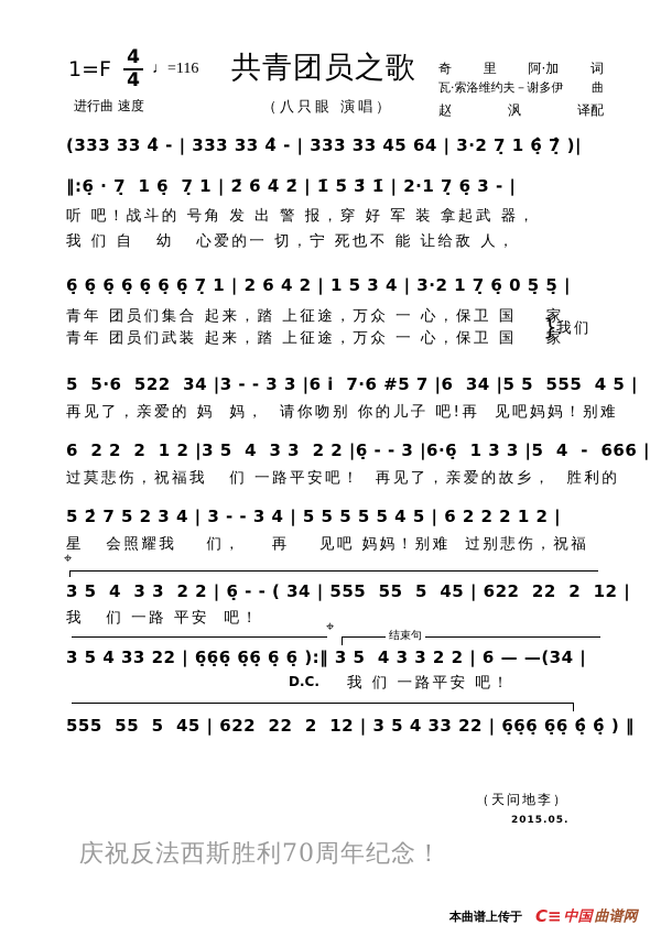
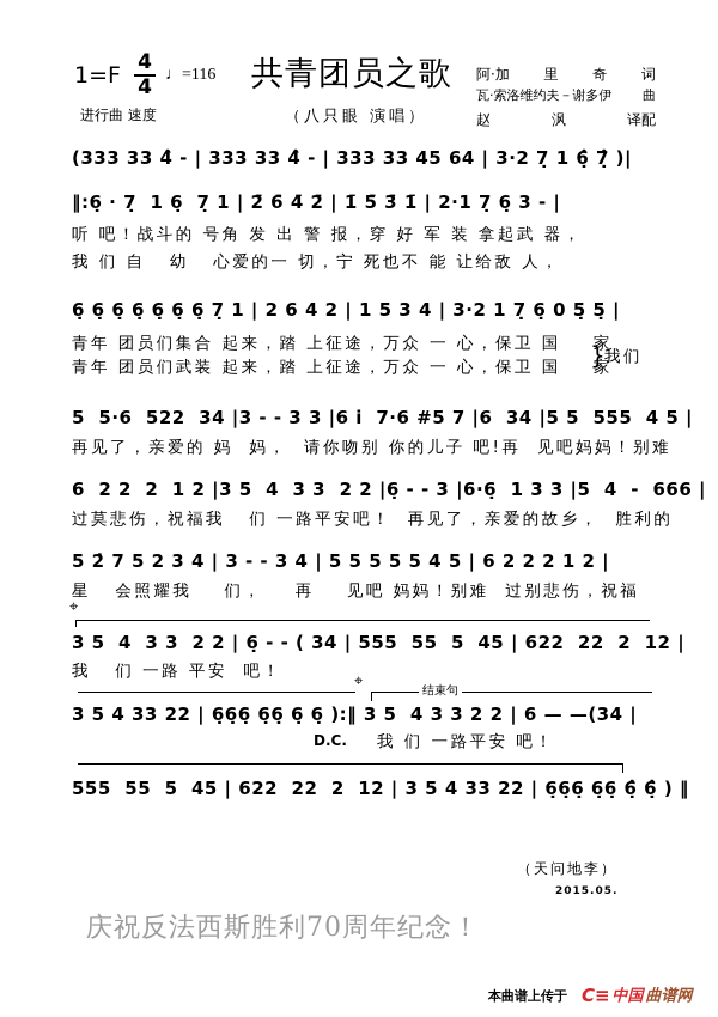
  1=F
  4
  4
  ♩=116
  进行曲 速度
  共青团员之歌
  （八只眼 演唱）
- 奇
+ 阿·加
  里
- 阿·加
+ 奇
  词
  瓦·索洛维约夫－谢多伊
  曲
  赵
  沨
  译配
  (333 33 4̂ - | 333 33 4̂ - | 333 33 45 64 | 3·2 7̣ 1 6̣̂ 7̣̂ )|
  ‖:6̣ · 7̣ 1 6̣ 7̣ 1 | 2̄ 6̄ 4̄ 2̄ | 1̄ 5̄ 3̄ 1̄ | 2·1 7̣ 6̣ 3 - |
  听 吧！战斗的 号角 发 出 警 报，穿 好 军 装 拿起武 器，
  我 们 自 幼 心爱的一 切，宁 死也不 能 让给敌 人，
  6̣ 6̣ 6̣ 6̣ 6̣ 6̣ 6̣ 7̣ 1 | 2 6 4 2 | 1 5 3 4 | 3·2 1 7̣ 6̣ 0 5̣ 5̣ |
  青年 团员们集合 起来，踏 上征途，万众 一 心，保卫 国 家
  青年 团员们武装 起来，踏 上征途，万众 一 心，保卫 国 家
  }
  我们
  5 5·6 522 34 |3 - - 3 3 |6 i 7·6 #5 7 |6 34 |5 5 555 4 5 |
  再见了，亲爱的 妈 妈， 请你吻别 你的儿子 吧!再 见吧妈妈！别难
  6 2 2 2 1 2 |3 5 4 3 3 2 2 |6̣ - - 3 |6·6̣ 1 3 3 |5 4 - 666 |
  过莫悲伤，祝福我 们 一路平安吧！ 再见了，亲爱的故乡， 胜利的
  5 2̇ 7 5 2 3 4 | 3 - - 3 4 | 5 5 5 5 5 4 5 | 6 2 2 2 1 2 |
  星 会照耀我 们， 再 见吧 妈妈！别难 过别悲伤，祝福
  ⌖
  3 5 4 3 3 2 2 | 6̣ - - ( 34 | 555 55 5 45 | 622 22 2 12 |
  我 们 一路 平安 吧！
  ⌖
  结束句
  3 5 4 33 22 | 6̣6̣6̣ 6̣6̣ 6̣ 6̣ ):‖ 3 5 4 3 3 2 2 | 6 — —(34 |
  D.C.
  我 们 一路平安 吧！
  555 55 5 45 | 622 22 2 12 | 3 5 4 33 22 | 6̣6̣6̣ 6̣6̣ 6̣̂ 6̣̂ ) ‖
  （天问地李）
  2015.05.
  庆祝反法西斯胜利70周年纪念！
  本曲谱上传于
  C≡
  中国
  曲谱网
